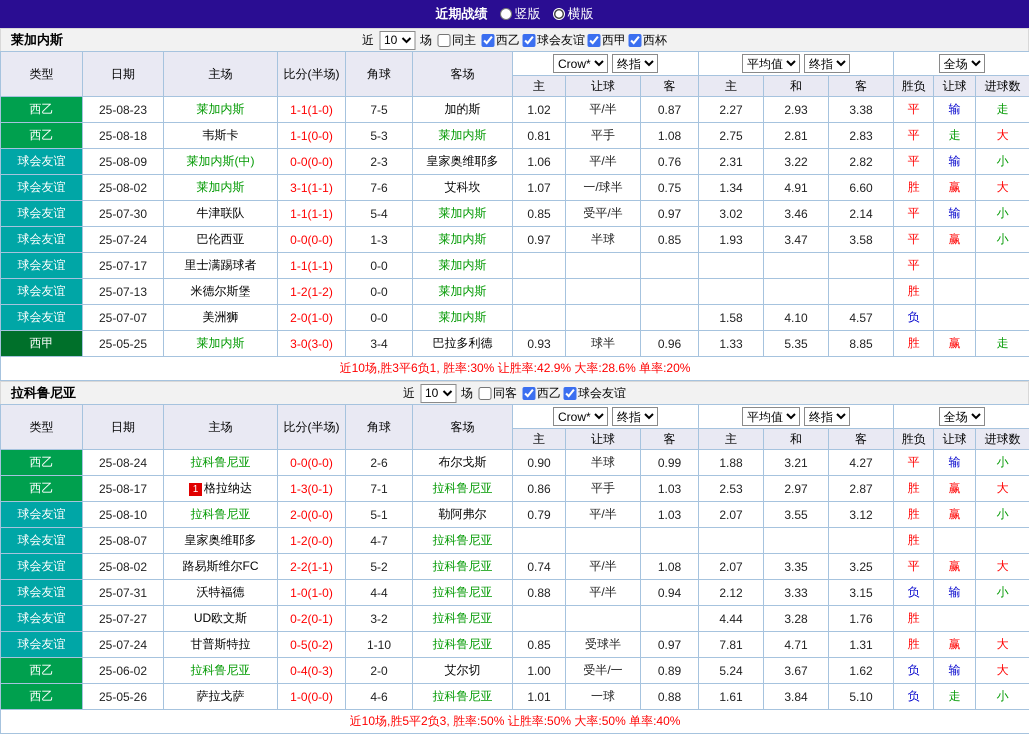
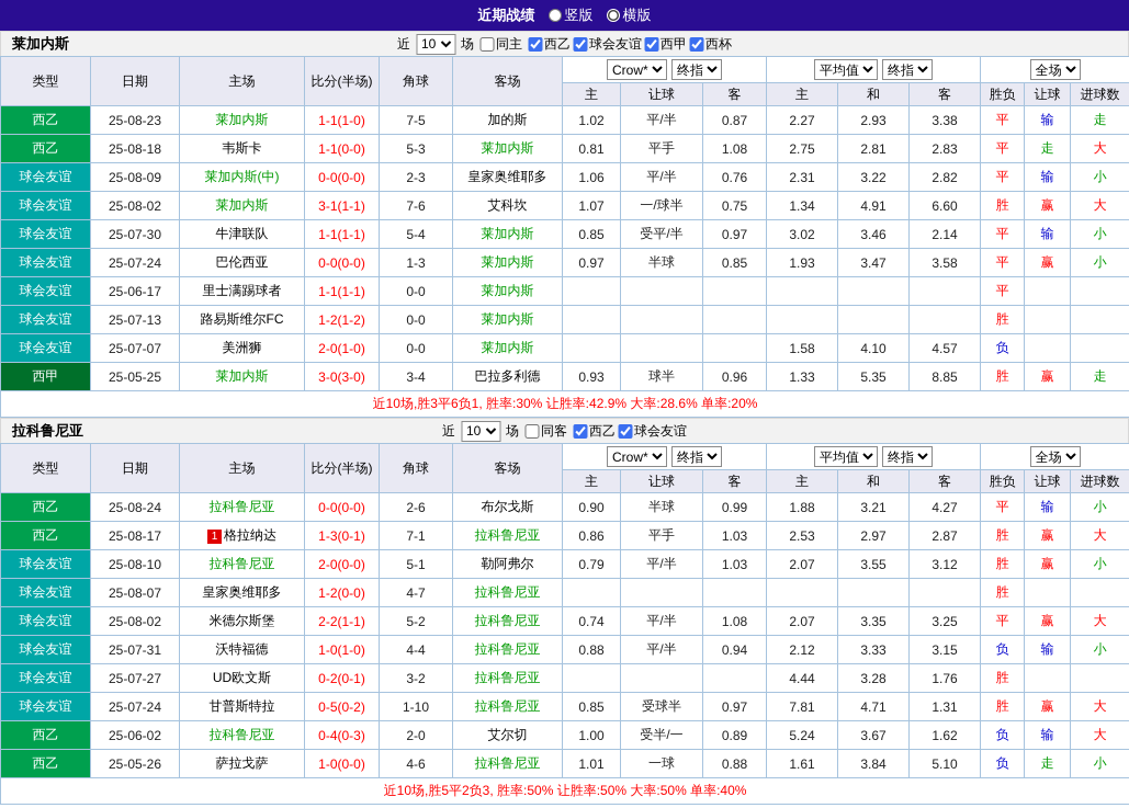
  近期战绩
  竖版
  横版
  莱加内斯
  近
  10
  场
  同主
  西乙
  球会友谊
  西甲
  西杯
  类型	日期	主场	比分(半场)	角球	客场	Crow* 终指	平均值 终指	全场
  主	让球	客	主	和	客	胜负	让球	进球数
  西乙	25-08-23	莱加内斯	1-1(1-0)	7-5	加的斯	1.02	平/半	0.87	2.27	2.93	3.38	平	输	走
  西乙	25-08-18	韦斯卡	1-1(0-0)	5-3	莱加内斯	0.81	平手	1.08	2.75	2.81	2.83	平	走	大
  球会友谊	25-08-09	莱加内斯(中)	0-0(0-0)	2-3	皇家奥维耶多	1.06	平/半	0.76	2.31	3.22	2.82	平	输	小
  球会友谊	25-08-02	莱加内斯	3-1(1-1)	7-6	艾科坎	1.07	一/球半	0.75	1.34	4.91	6.60	胜	赢	大
  球会友谊	25-07-30	牛津联队	1-1(1-1)	5-4	莱加内斯	0.85	受平/半	0.97	3.02	3.46	2.14	平	输	小
  球会友谊	25-07-24	巴伦西亚	0-0(0-0)	1-3	莱加内斯	0.97	半球	0.85	1.93	3.47	3.58	平	赢	小
- 球会友谊	25-07-17	里士满踢球者	1-1(1-1)	0-0	莱加内斯							平
+ 球会友谊	25-06-17	里士满踢球者	1-1(1-1)	0-0	莱加内斯							平
- 球会友谊	25-07-13	米德尔斯堡	1-2(1-2)	0-0	莱加内斯							胜
+ 球会友谊	25-07-13	路易斯维尔FC	1-2(1-2)	0-0	莱加内斯							胜
  球会友谊	25-07-07	美洲狮	2-0(1-0)	0-0	莱加内斯				1.58	4.10	4.57	负
  西甲	25-05-25	莱加内斯	3-0(3-0)	3-4	巴拉多利德	0.93	球半	0.96	1.33	5.35	8.85	胜	赢	走
  近10场,胜3平6负1, 胜率:30% 让胜率:42.9% 大率:28.6% 单率:20%
  拉科鲁尼亚
  近
  10
  场
  同客
  西乙
  球会友谊
  类型	日期	主场	比分(半场)	角球	客场	Crow* 终指	平均值 终指	全场
  主	让球	客	主	和	客	胜负	让球	进球数
  西乙	25-08-24	拉科鲁尼亚	0-0(0-0)	2-6	布尔戈斯	0.90	半球	0.99	1.88	3.21	4.27	平	输	小
  西乙	25-08-17	1 格拉纳达	1-3(0-1)	7-1	拉科鲁尼亚	0.86	平手	1.03	2.53	2.97	2.87	胜	赢	大
  球会友谊	25-08-10	拉科鲁尼亚	2-0(0-0)	5-1	勒阿弗尔	0.79	平/半	1.03	2.07	3.55	3.12	胜	赢	小
  球会友谊	25-08-07	皇家奥维耶多	1-2(0-0)	4-7	拉科鲁尼亚							胜
- 球会友谊	25-08-02	路易斯维尔FC	2-2(1-1)	5-2	拉科鲁尼亚	0.74	平/半	1.08	2.07	3.35	3.25	平	赢	大
+ 球会友谊	25-08-02	米德尔斯堡	2-2(1-1)	5-2	拉科鲁尼亚	0.74	平/半	1.08	2.07	3.35	3.25	平	赢	大
  球会友谊	25-07-31	沃特福德	1-0(1-0)	4-4	拉科鲁尼亚	0.88	平/半	0.94	2.12	3.33	3.15	负	输	小
  球会友谊	25-07-27	UD欧文斯	0-2(0-1)	3-2	拉科鲁尼亚				4.44	3.28	1.76	胜
  球会友谊	25-07-24	甘普斯特拉	0-5(0-2)	1-10	拉科鲁尼亚	0.85	受球半	0.97	7.81	4.71	1.31	胜	赢	大
  西乙	25-06-02	拉科鲁尼亚	0-4(0-3)	2-0	艾尔切	1.00	受半/一	0.89	5.24	3.67	1.62	负	输	大
  西乙	25-05-26	萨拉戈萨	1-0(0-0)	4-6	拉科鲁尼亚	1.01	一球	0.88	1.61	3.84	5.10	负	走	小
  近10场,胜5平2负3, 胜率:50% 让胜率:50% 大率:50% 单率:40%
